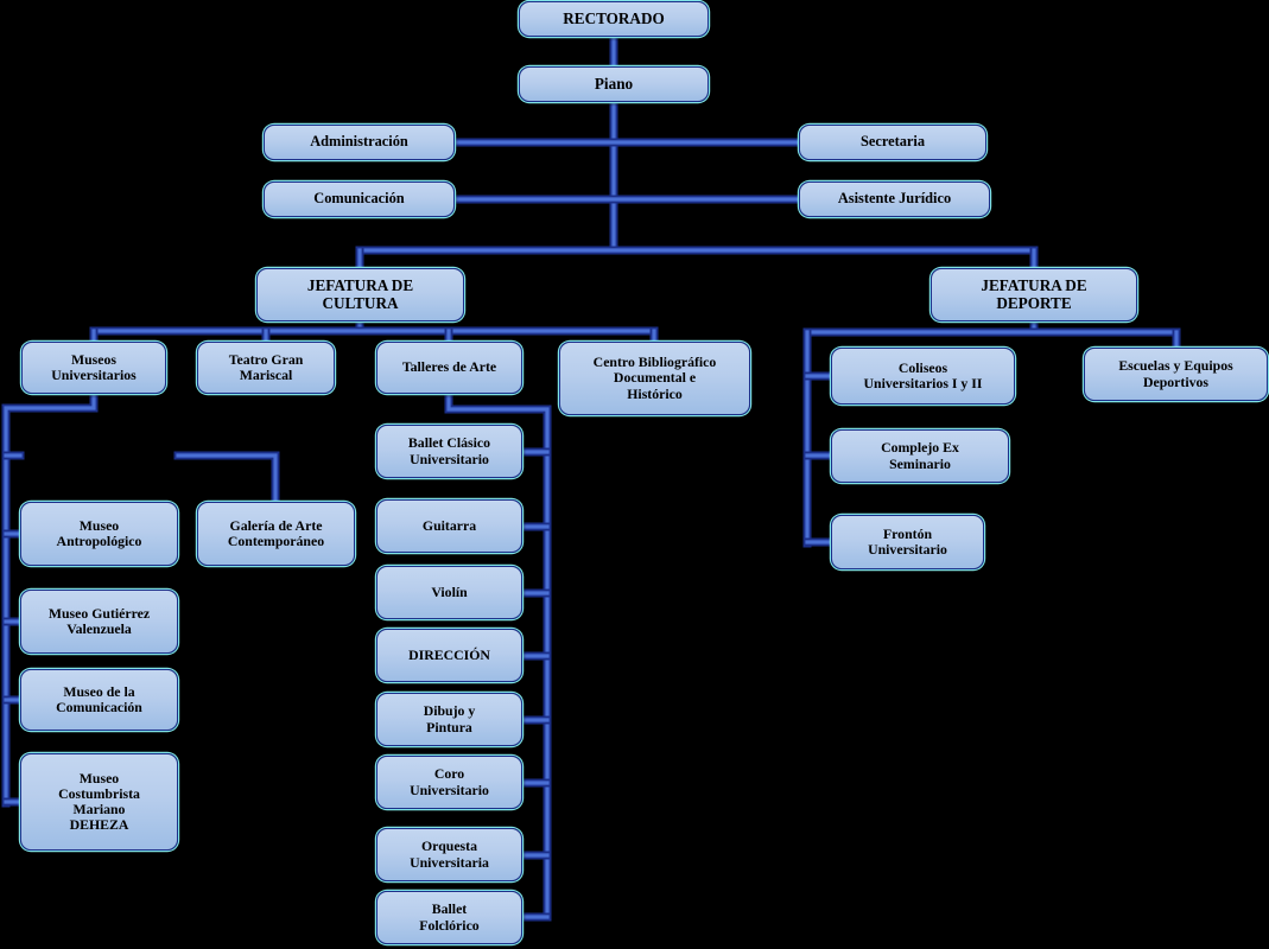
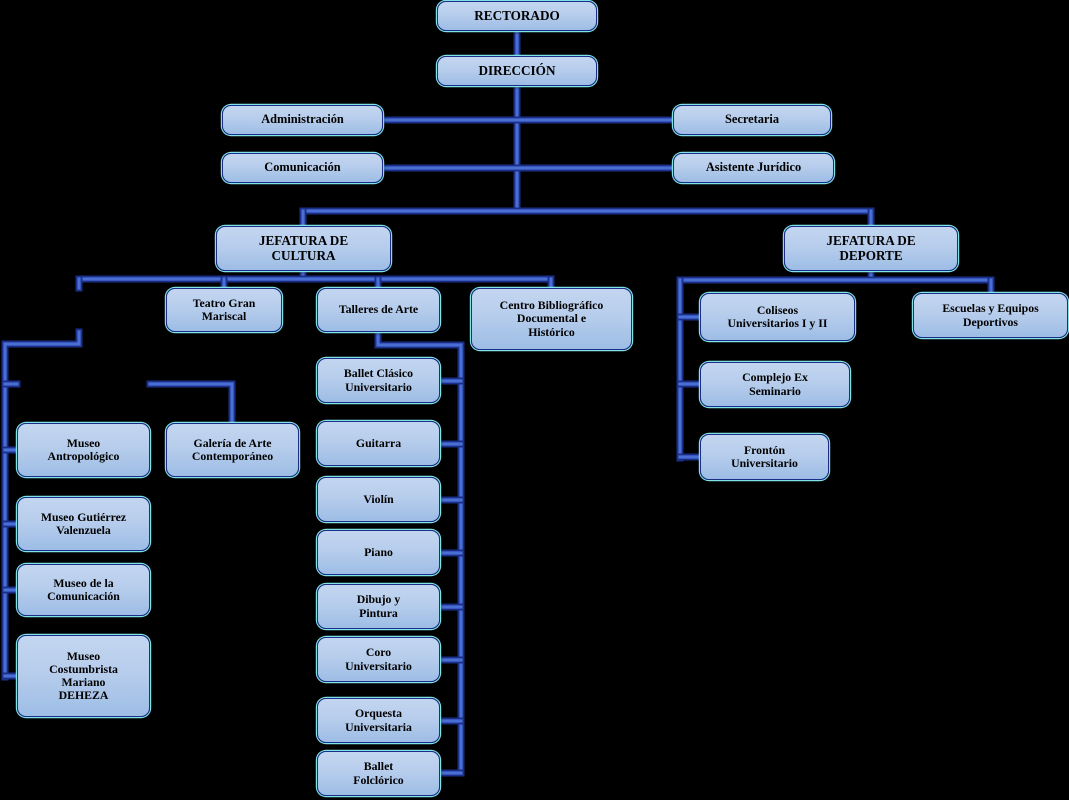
  RECTORADO
- Piano
+ DIRECCIÓN
  Administración
  Secretaria
  Comunicación
  Asistente Jurídico
  JEFATURA DE
  CULTURA
  JEFATURA DE
  DEPORTE
- Museos
- Universitarios
  Teatro Gran
  Mariscal
  Talleres de Arte
  Centro Bibliográfico
  Documental e
  Histórico
  Coliseos
  Universitarios I y II
  Escuelas y Equipos
  Deportivos
  Complejo Ex
  Seminario
  Frontón
  Universitario
  Galería de Arte
  Contemporáneo
  Museo
  Antropológico
  Museo Gutiérrez
  Valenzuela
  Museo de la
  Comunicación
  Museo
  Costumbrista
  Mariano
  DEHEZA
  Ballet Clásico
  Universitario
  Guitarra
  Violín
- DIRECCIÓN
+ Piano
  Dibujo y
  Pintura
  Coro
  Universitario
  Orquesta
  Universitaria
  Ballet
  Folclórico
